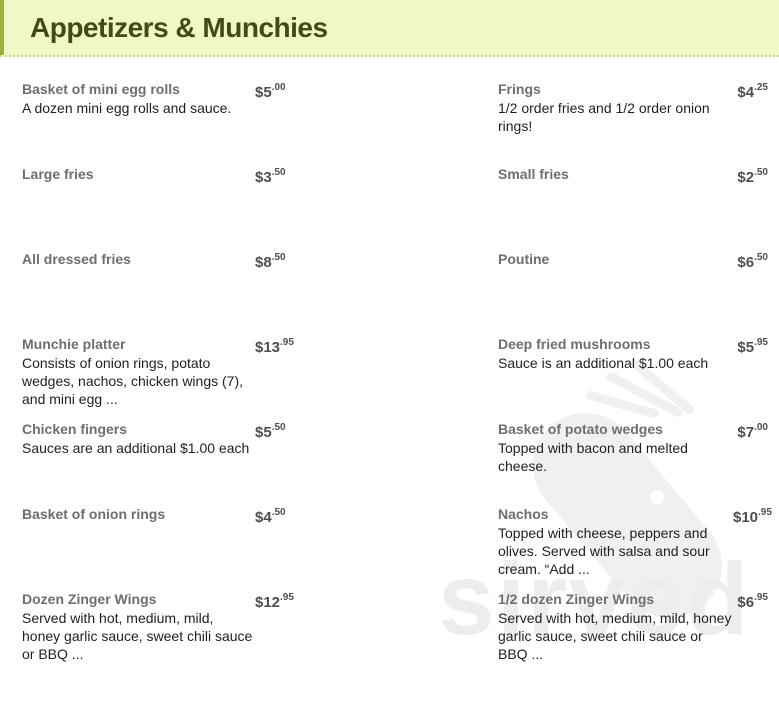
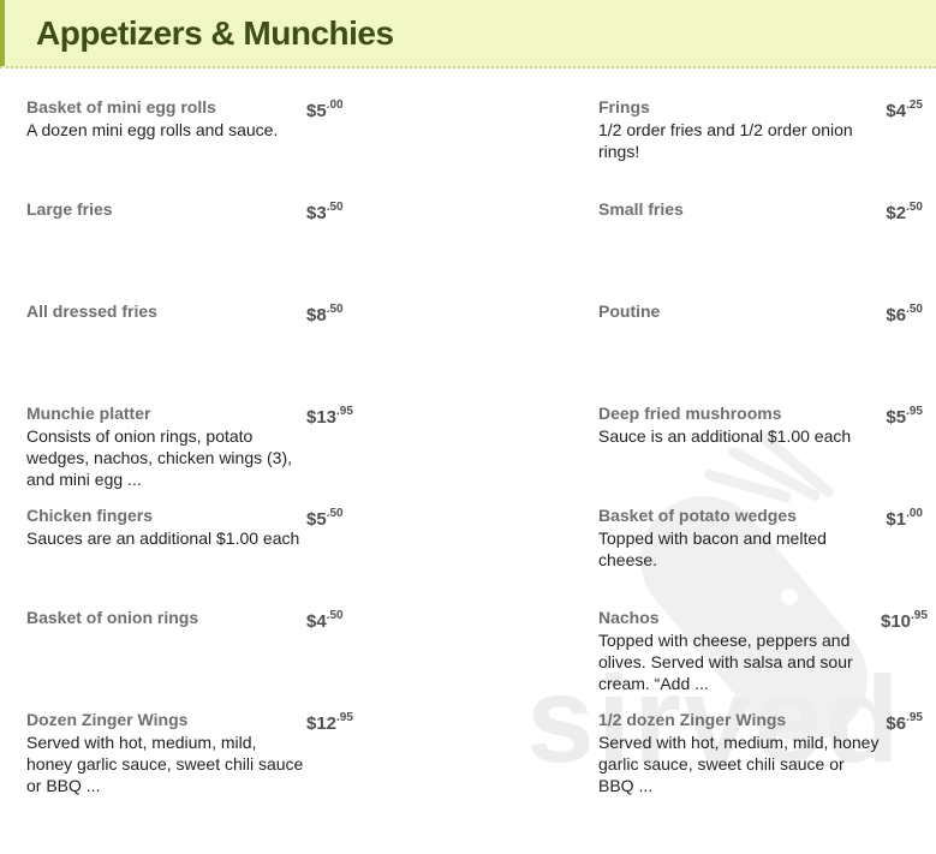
  sirved
  Appetizers & Munchies
  Basket of mini egg rolls
  A dozen mini egg rolls and sauce.
  $5.00
  Large fries
  $3.50
  All dressed fries
  $8.50
  Munchie platter
- Consists of onion rings, potato wedges, nachos, chicken wings (7), and mini egg ...
+ Consists of onion rings, potato wedges, nachos, chicken wings (3), and mini egg ...
  $13.95
  Chicken fingers
  Sauces are an additional $1.00 each
  $5.50
  Basket of onion rings
  $4.50
  Dozen Zinger Wings
  Served with hot, medium, mild, honey garlic sauce, sweet chili sauce or BBQ ...
  $12.95
  Frings
  1/2 order fries and 1/2 order onion rings!
  $4.25
  Small fries
  $2.50
  Poutine
  $6.50
  Deep fried mushrooms
  Sauce is an additional $1.00 each
  $5.95
  Basket of potato wedges
  Topped with bacon and melted cheese.
- $7.00
+ $1.00
  Nachos
  Topped with cheese, peppers and olives. Served with salsa and sour cream. “Add ...
  $10.95
  1/2 dozen Zinger Wings
  Served with hot, medium, mild, honey garlic sauce, sweet chili sauce or BBQ ...
  $6.95
